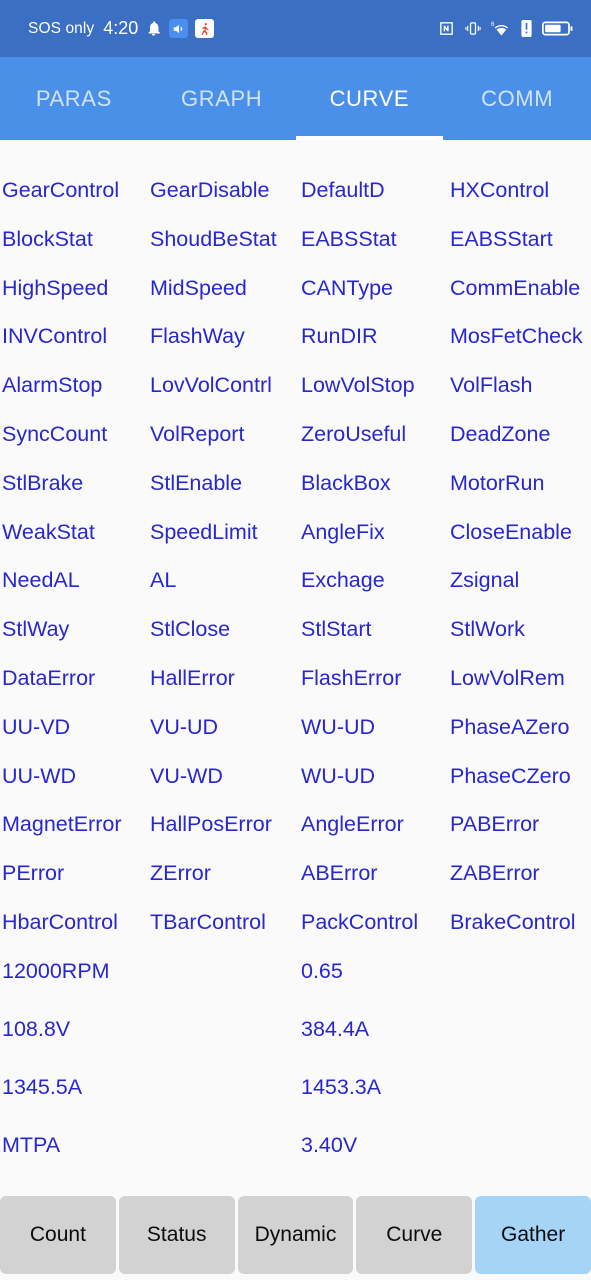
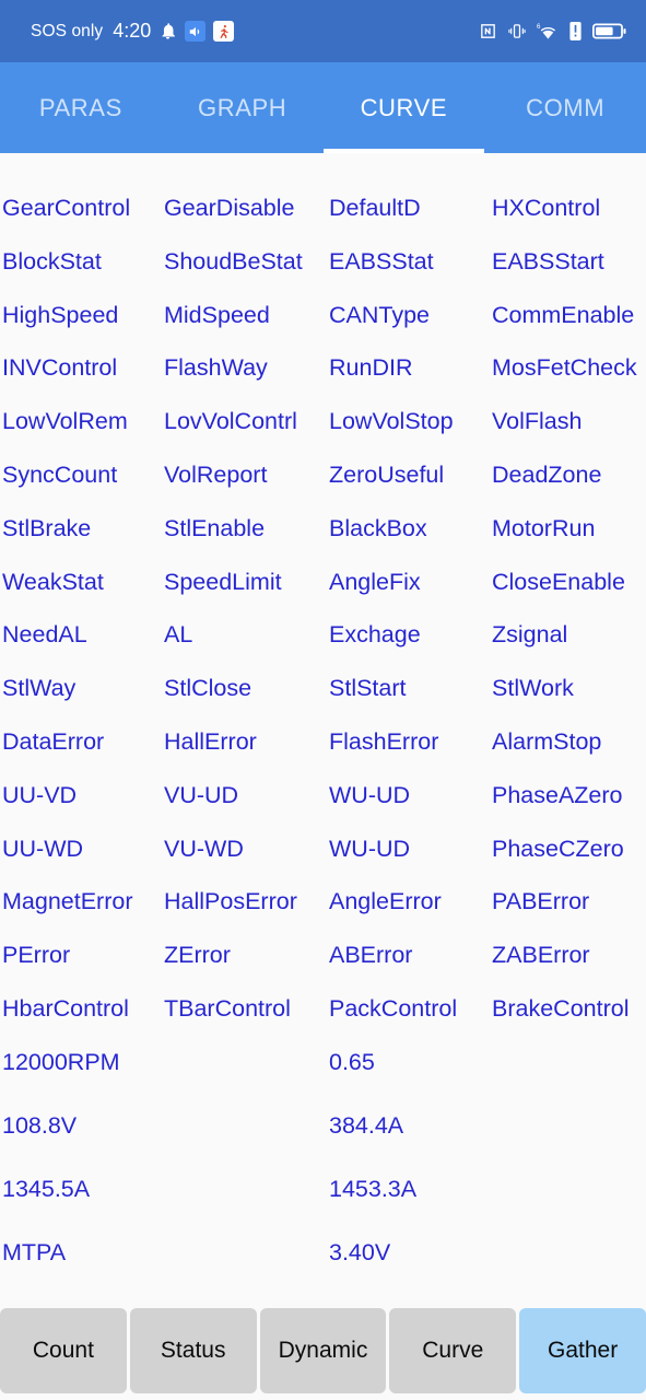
  SOS only
  4:20
  PARAS
  GRAPH
  CURVE
  COMM
  GearControl
  GearDisable
  DefaultD
  HXControl
  BlockStat
  ShoudBeStat
  EABSStat
  EABSStart
  HighSpeed
  MidSpeed
  CANType
  CommEnable
  INVControl
  FlashWay
  RunDIR
  MosFetCheck
- AlarmStop
+ LowVolRem
  LovVolContrl
  LowVolStop
  VolFlash
  SyncCount
  VolReport
  ZeroUseful
  DeadZone
  StlBrake
  StlEnable
  BlackBox
  MotorRun
  WeakStat
  SpeedLimit
  AngleFix
  CloseEnable
  NeedAL
  AL
  Exchage
  Zsignal
  StlWay
  StlClose
  StlStart
  StlWork
  DataError
  HallError
  FlashError
- LowVolRem
+ AlarmStop
  UU-VD
  VU-UD
  WU-UD
  PhaseAZero
  UU-WD
  VU-WD
  WU-UD
  PhaseCZero
  MagnetError
  HallPosError
  AngleError
  PABError
  PError
  ZError
  ABError
  ZABError
  HbarControl
  TBarControl
  PackControl
  BrakeControl
  12000RPM
  0.65
  108.8V
  384.4A
  1345.5A
  1453.3A
  MTPA
  3.40V
  Count
  Status
  Dynamic
  Curve
  Gather
